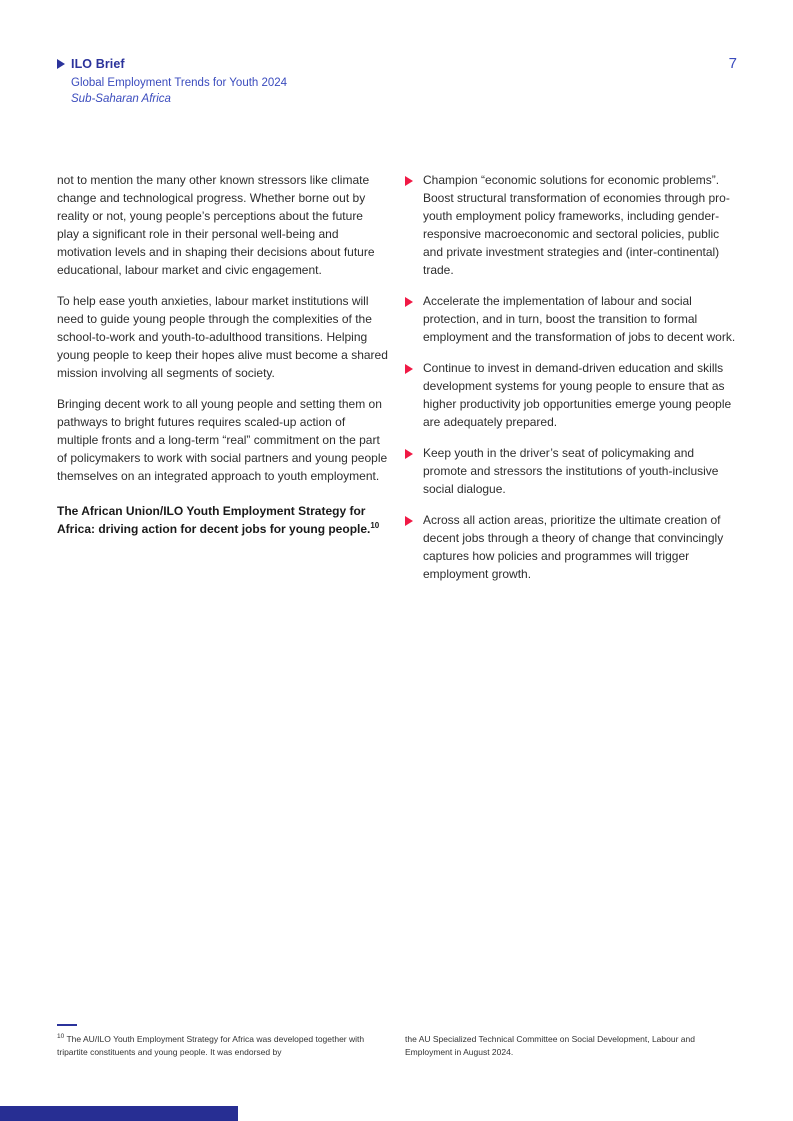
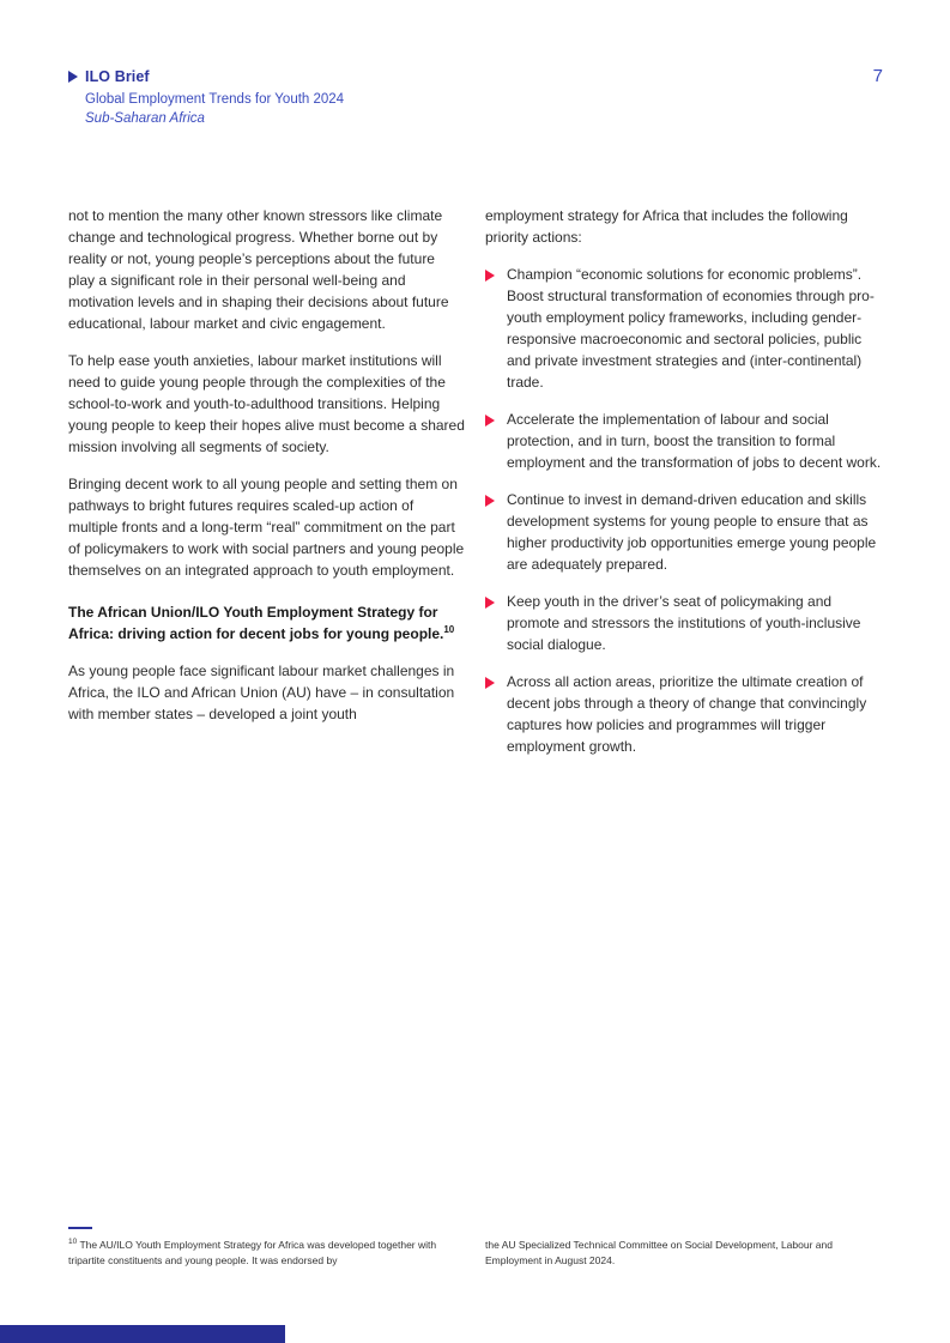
  ILO Brief
  Global Employment Trends for Youth 2024
  Sub-Saharan Africa
  7
  not to mention the many other known stressors like climate change and technological progress. Whether borne out by reality or not, young people’s perceptions about the future play a significant role in their personal well-being and motivation levels and in shaping their decisions about future educational, labour market and civic engagement.
  To help ease youth anxieties, labour market institutions will need to guide young people through the complexities of the school-to-work and youth-to-adulthood transitions. Helping young people to keep their hopes alive must become a shared mission involving all segments of society.
  Bringing decent work to all young people and setting them on pathways to bright futures requires scaled-up action of multiple fronts and a long-term “real” commitment on the part of policymakers to work with social partners and young people themselves on an integrated approach to youth employment.
  The African Union/ILO Youth Employment Strategy for Africa: driving action for decent jobs for young people.10
+ As young people face significant labour market challenges in Africa, the ILO and African Union (AU) have – in consultation with member states – developed a joint youth
+ employment strategy for Africa that includes the following priority actions:
  Champion “economic solutions for economic problems”. Boost structural transformation of economies through pro-youth employment policy frameworks, including gender-responsive macroeconomic and sectoral policies, public and private investment strategies and (inter-continental) trade.
  Accelerate the implementation of labour and social protection, and in turn, boost the transition to formal employment and the transformation of jobs to decent work.
  Continue to invest in demand-driven education and skills development systems for young people to ensure that as higher productivity job opportunities emerge young people are adequately prepared.
  Keep youth in the driver’s seat of policymaking and promote and stressors the institutions of youth-inclusive social dialogue.
  Across all action areas, prioritize the ultimate creation of decent jobs through a theory of change that convincingly captures how policies and programmes will trigger employment growth.
  The AU/ILO Youth Employment Strategy for Africa was developed together with tripartite constituents and young people. It was endorsed by
  the AU Specialized Technical Committee on Social Development, Labour and Employment in August 2024.
